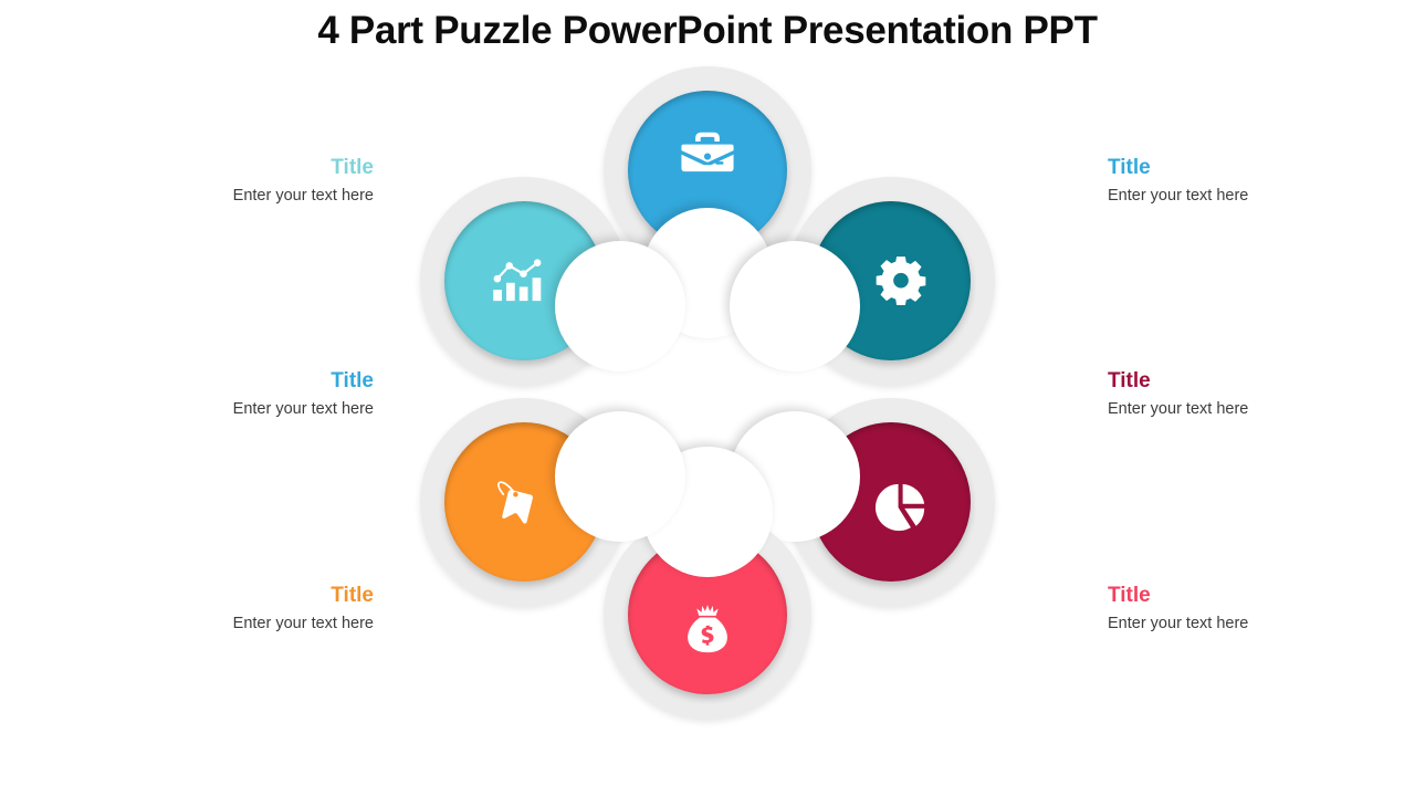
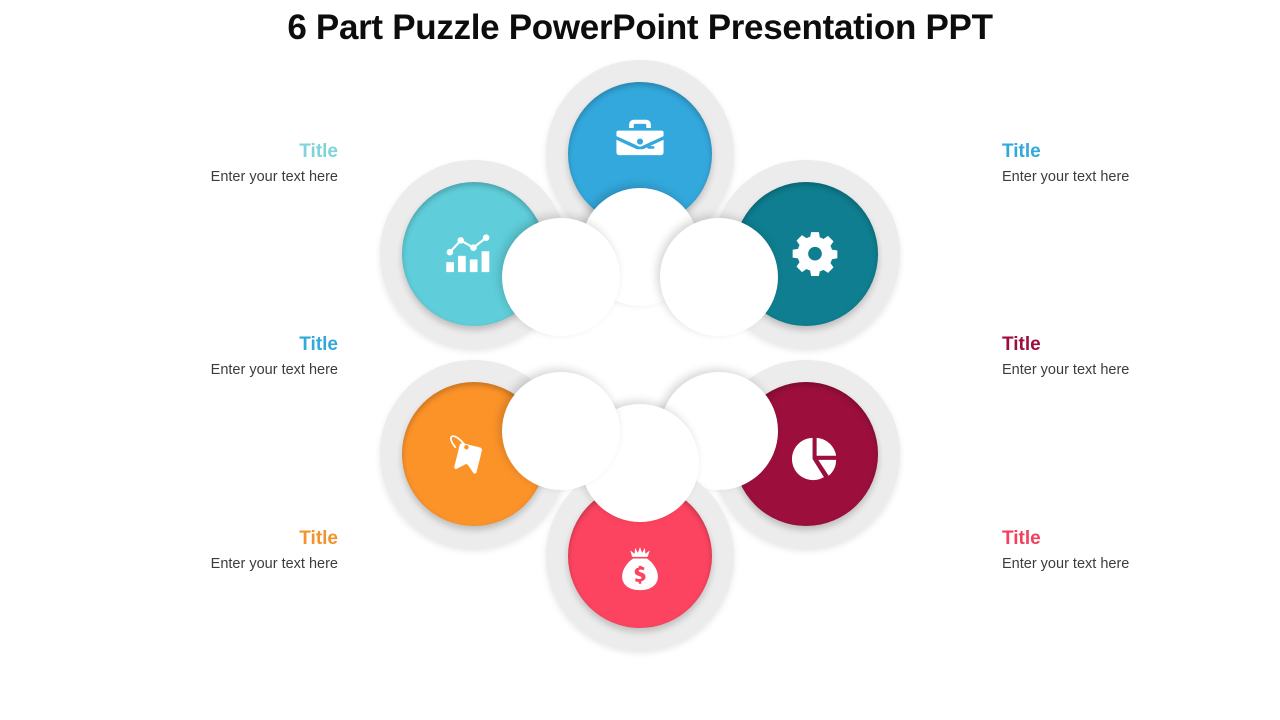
- 4 Part Puzzle PowerPoint Presentation PPT
+ 6 Part Puzzle PowerPoint Presentation PPT
  Title
  Enter your text here
  Title
  Enter your text here
  Title
  Enter your text here
  Title
  Enter your text here
  Title
  Enter your text here
  Title
  Enter your text here
